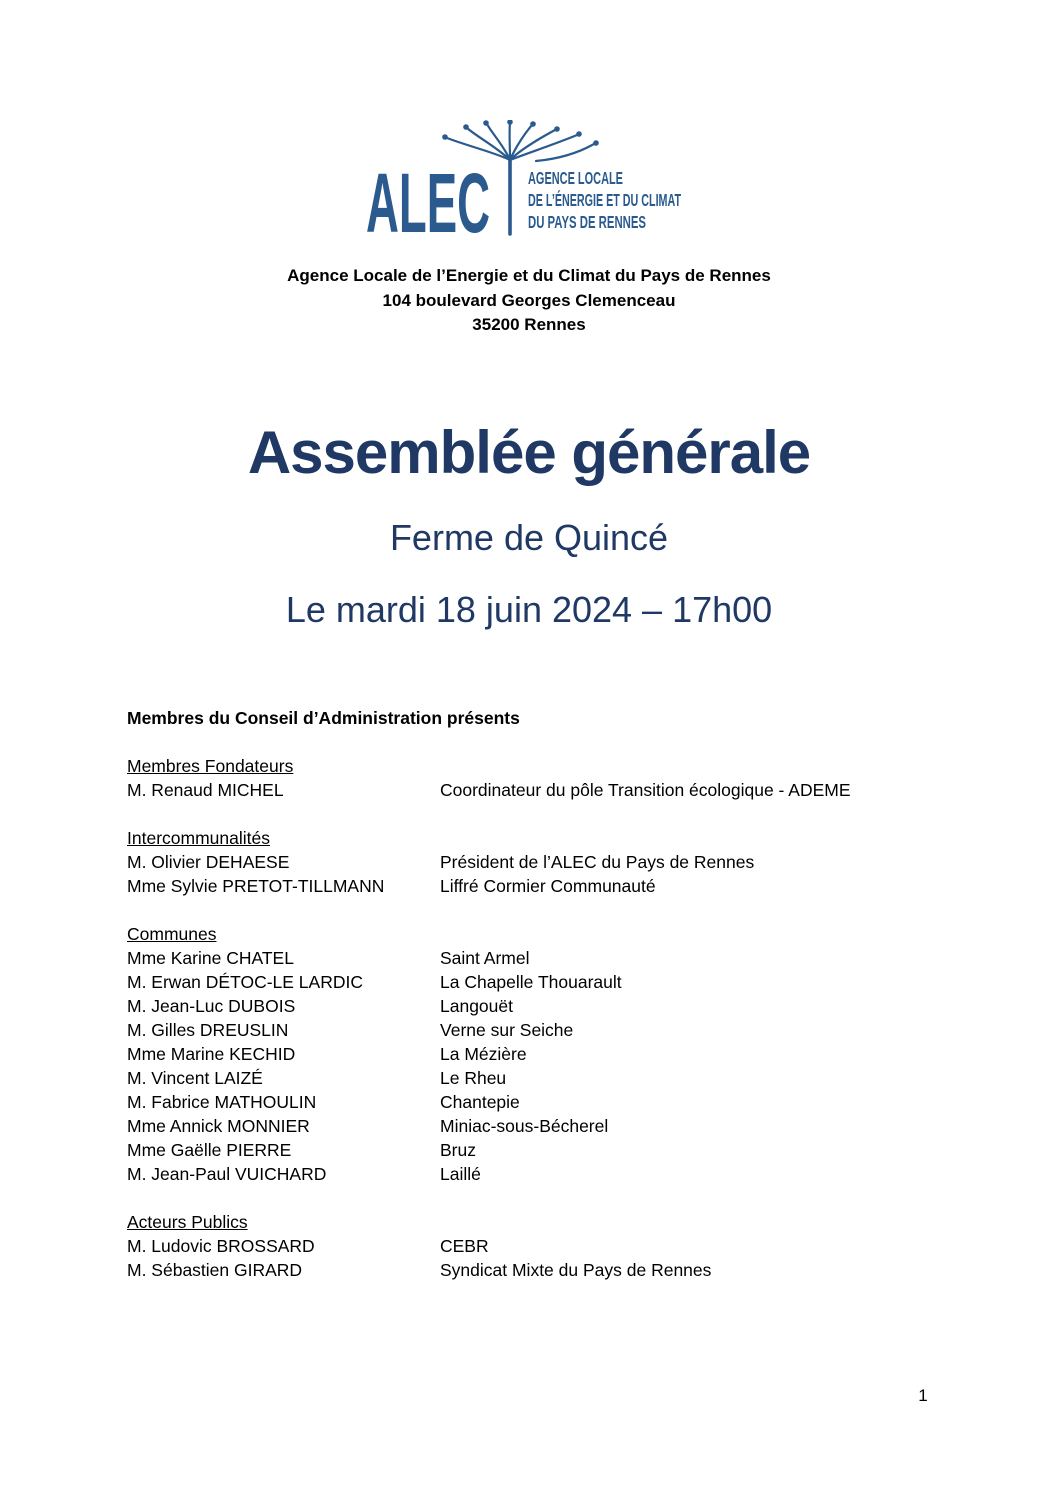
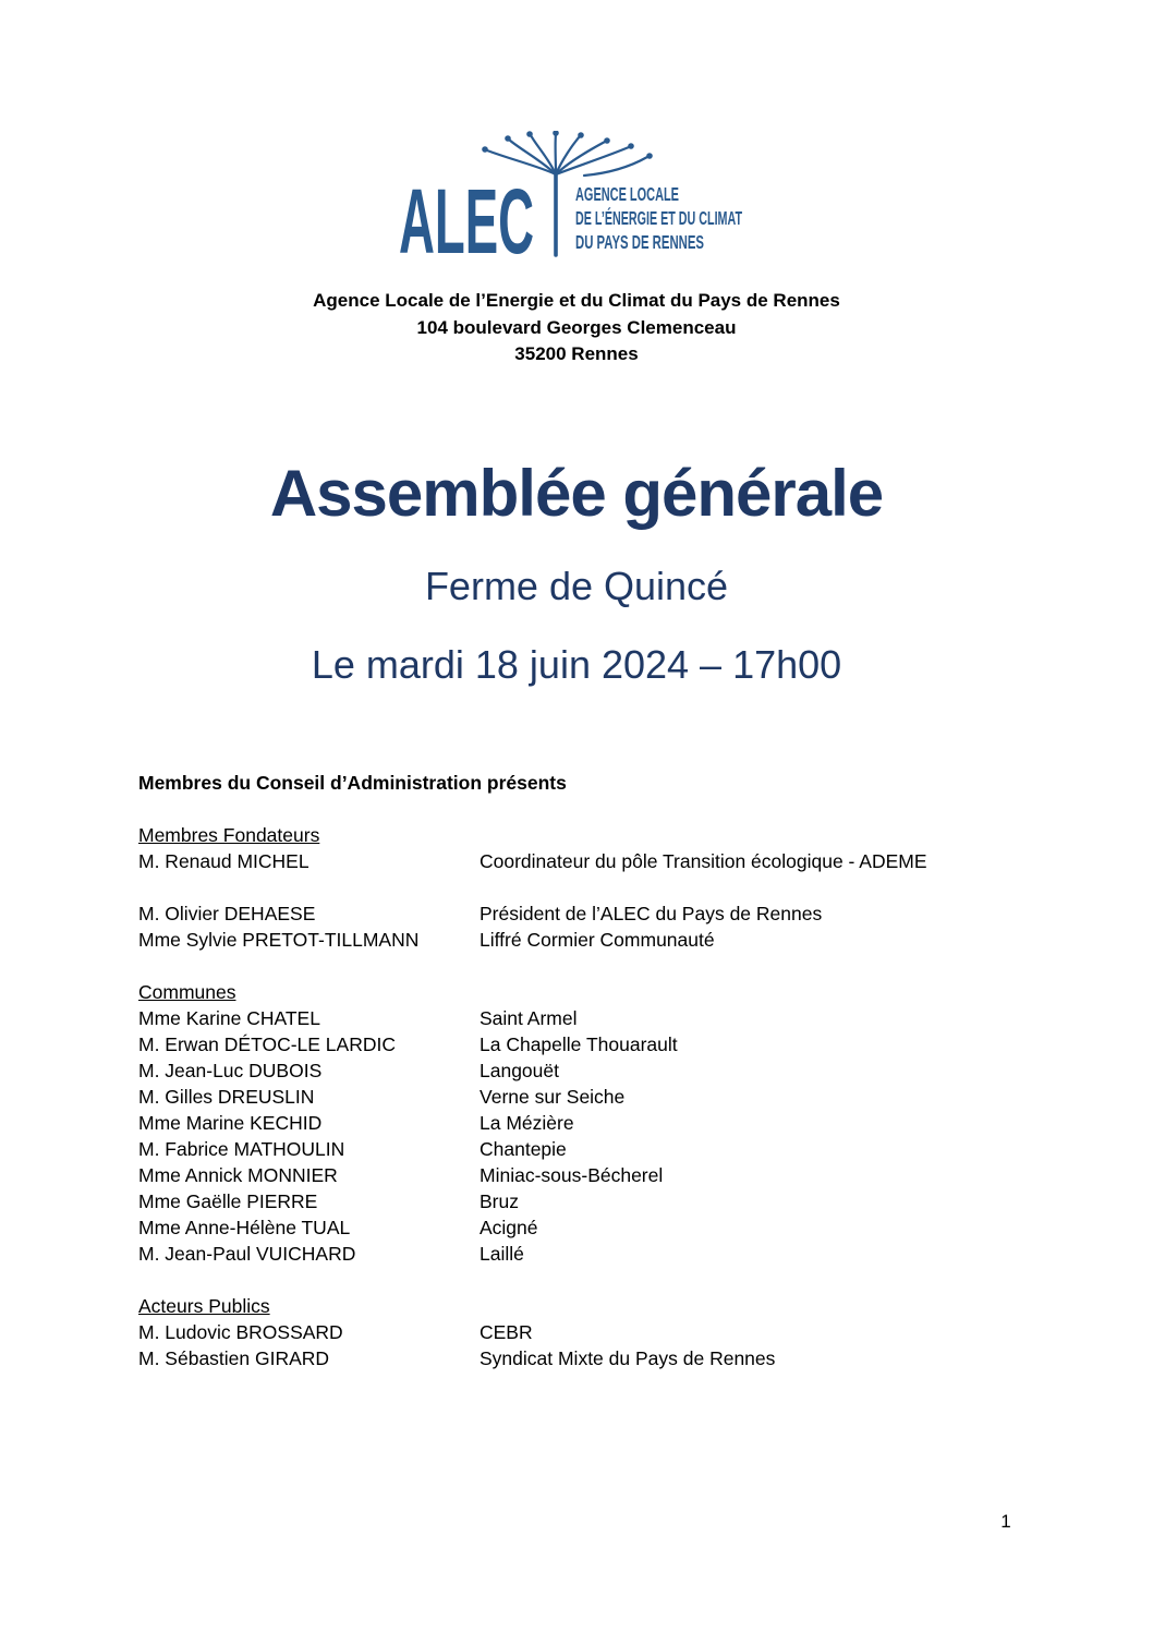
  ALEC
  AGENCE LOCALE
  DE L’ÉNERGIE ET DU CLIMAT
  DU PAYS DE RENNES
  Agence Locale de l’Energie et du Climat du Pays de Rennes
  104 boulevard Georges Clemenceau
  35200 Rennes
  Assemblée générale
  Ferme de Quincé
  Le mardi 18 juin 2024 – 17h00
  Membres du Conseil d’Administration présents
  Membres Fondateurs
  M. Renaud MICHEL Coordinateur du pôle Transition écologique - ADEME
- Intercommunalités
  M. Olivier DEHAESE Président de l’ALEC du Pays de Rennes
  Mme Sylvie PRETOT-TILLMANN Liffré Cormier Communauté
  Communes
  Mme Karine CHATEL Saint Armel
  M. Erwan DÉTOC-LE LARDIC La Chapelle Thouarault
  M. Jean-Luc DUBOIS Langouët
  M. Gilles DREUSLIN Verne sur Seiche
  Mme Marine KECHID La Mézière
- M. Vincent LAIZÉ Le Rheu
  M. Fabrice MATHOULIN Chantepie
  Mme Annick MONNIER Miniac-sous-Bécherel
  Mme Gaëlle PIERRE Bruz
+ Mme Anne-Hélène TUAL Acigné
  M. Jean-Paul VUICHARD Laillé
  Acteurs Publics
  M. Ludovic BROSSARD CEBR
  M. Sébastien GIRARD Syndicat Mixte du Pays de Rennes
  1
